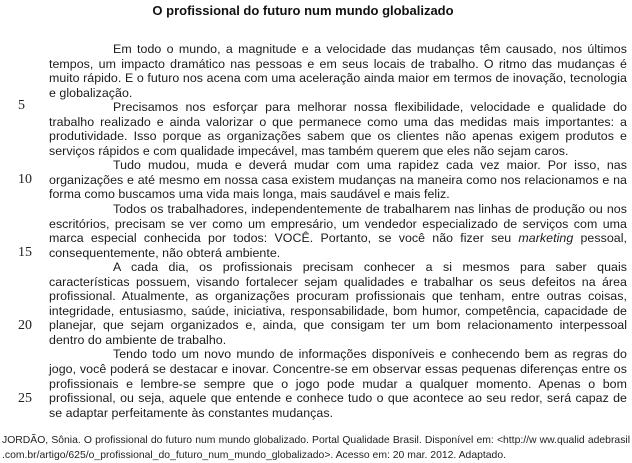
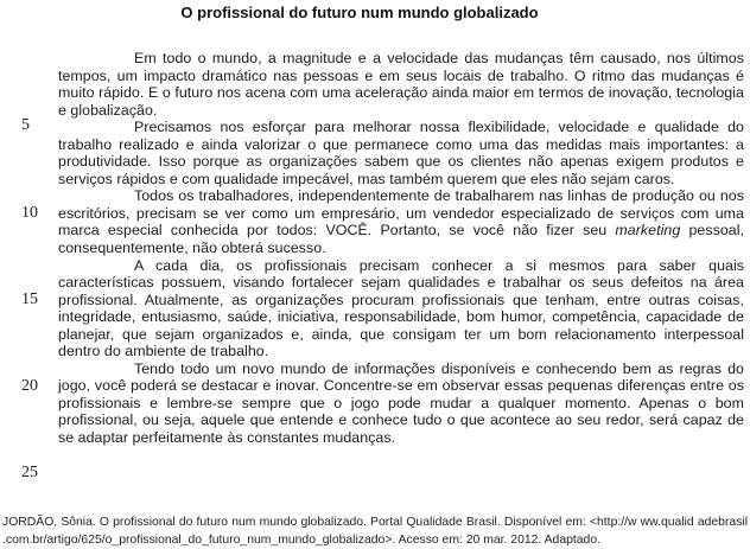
  O profissional do futuro num mundo globalizado
  5
  10
  15
  20
  25
  Em todo o mundo, a magnitude e a velocidade das mudanças têm causado, nos últimos tempos, um impacto dramático nas pessoas e em seus locais de trabalho. O ritmo das mudanças é muito rápido. E o futuro nos acena com uma aceleração ainda maior em termos de inovação, tecnologia e globalização.
  Precisamos nos esforçar para melhorar nossa flexibilidade, velocidade e qualidade do trabalho realizado e ainda valorizar o que permanece como uma das medidas mais importantes: a produtividade. Isso porque as organizações sabem que os clientes não apenas exigem produtos e serviços rápidos e com qualidade impecável, mas também querem que eles não sejam caros.
- Tudo mudou, muda e deverá mudar com uma rapidez cada vez maior. Por isso, nas organizações e até mesmo em nossa casa existem mudanças na maneira como nos relacionamos e na forma como buscamos uma vida mais longa, mais saudável e mais feliz.
- Todos os trabalhadores, independentemente de trabalharem nas linhas de produção ou nos escritórios, precisam se ver como um empresário, um vendedor especializado de serviços com uma marca especial conhecida por todos: VOCÊ. Portanto, se você não fizer seu marketing pessoal, consequentemente, não obterá ambiente.
+ Todos os trabalhadores, independentemente de trabalharem nas linhas de produção ou nos escritórios, precisam se ver como um empresário, um vendedor especializado de serviços com uma marca especial conhecida por todos: VOCÊ. Portanto, se você não fizer seu marketing pessoal, consequentemente, não obterá sucesso.
  A cada dia, os profissionais precisam conhecer a si mesmos para saber quais características possuem, visando fortalecer sejam qualidades e trabalhar os seus defeitos na área profissional. Atualmente, as organizações procuram profissionais que tenham, entre outras coisas, integridade, entusiasmo, saúde, iniciativa, responsabilidade, bom humor, competência, capacidade de planejar, que sejam organizados e, ainda, que consigam ter um bom relacionamento interpessoal dentro do ambiente de trabalho.
  Tendo todo um novo mundo de informações disponíveis e conhecendo bem as regras do jogo, você poderá se destacar e inovar. Concentre-se em observar essas pequenas diferenças entre os profissionais e lembre-se sempre que o jogo pode mudar a qualquer momento. Apenas o bom profissional, ou seja, aquele que entende e conhece tudo o que acontece ao seu redor, será capaz de se adaptar perfeitamente às constantes mudanças.
  JORDÃO, Sônia. O profissional do futuro num mundo globalizado. Portal Qualidade Brasil. Disponível em: <http://w ww.qualid adebrasil .com.br/artigo/625/o_profissional_do_futuro_num_mundo_globalizado>. Acesso em: 20 mar. 2012. Adaptado.
